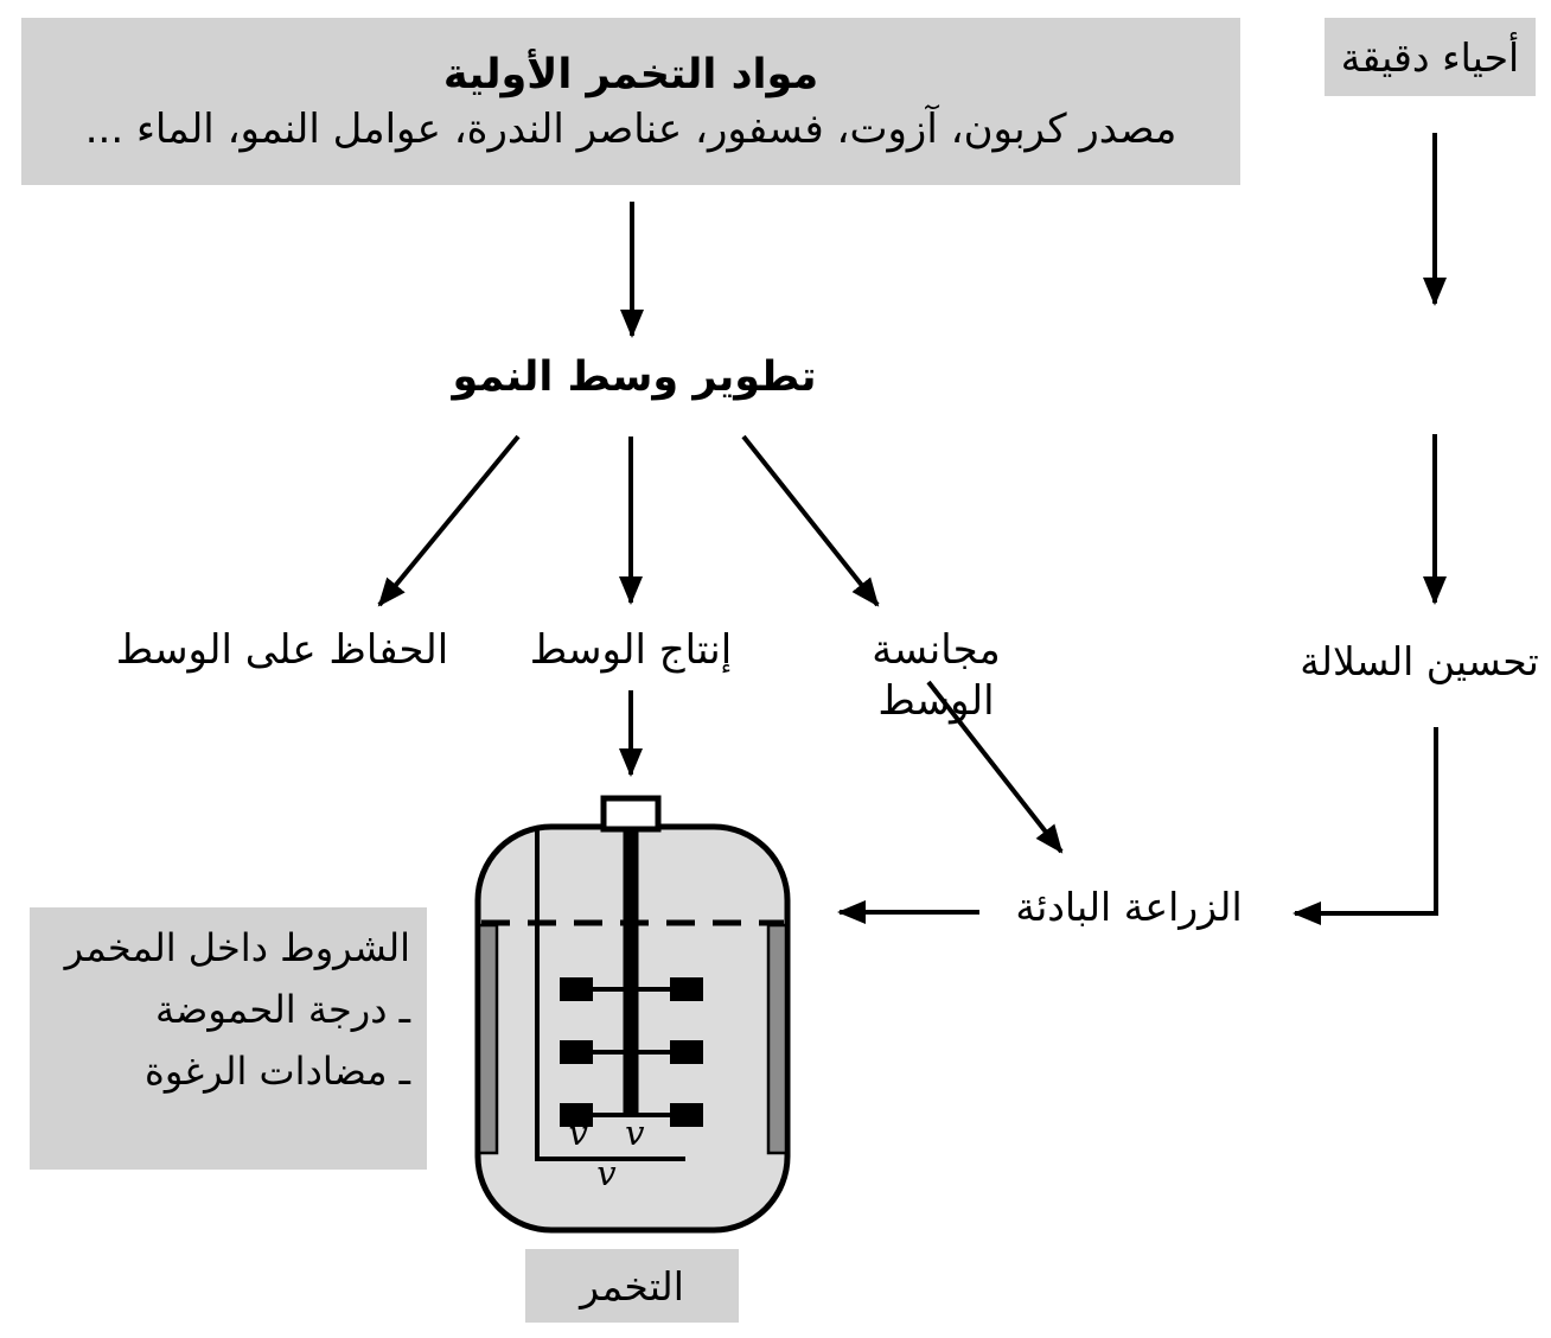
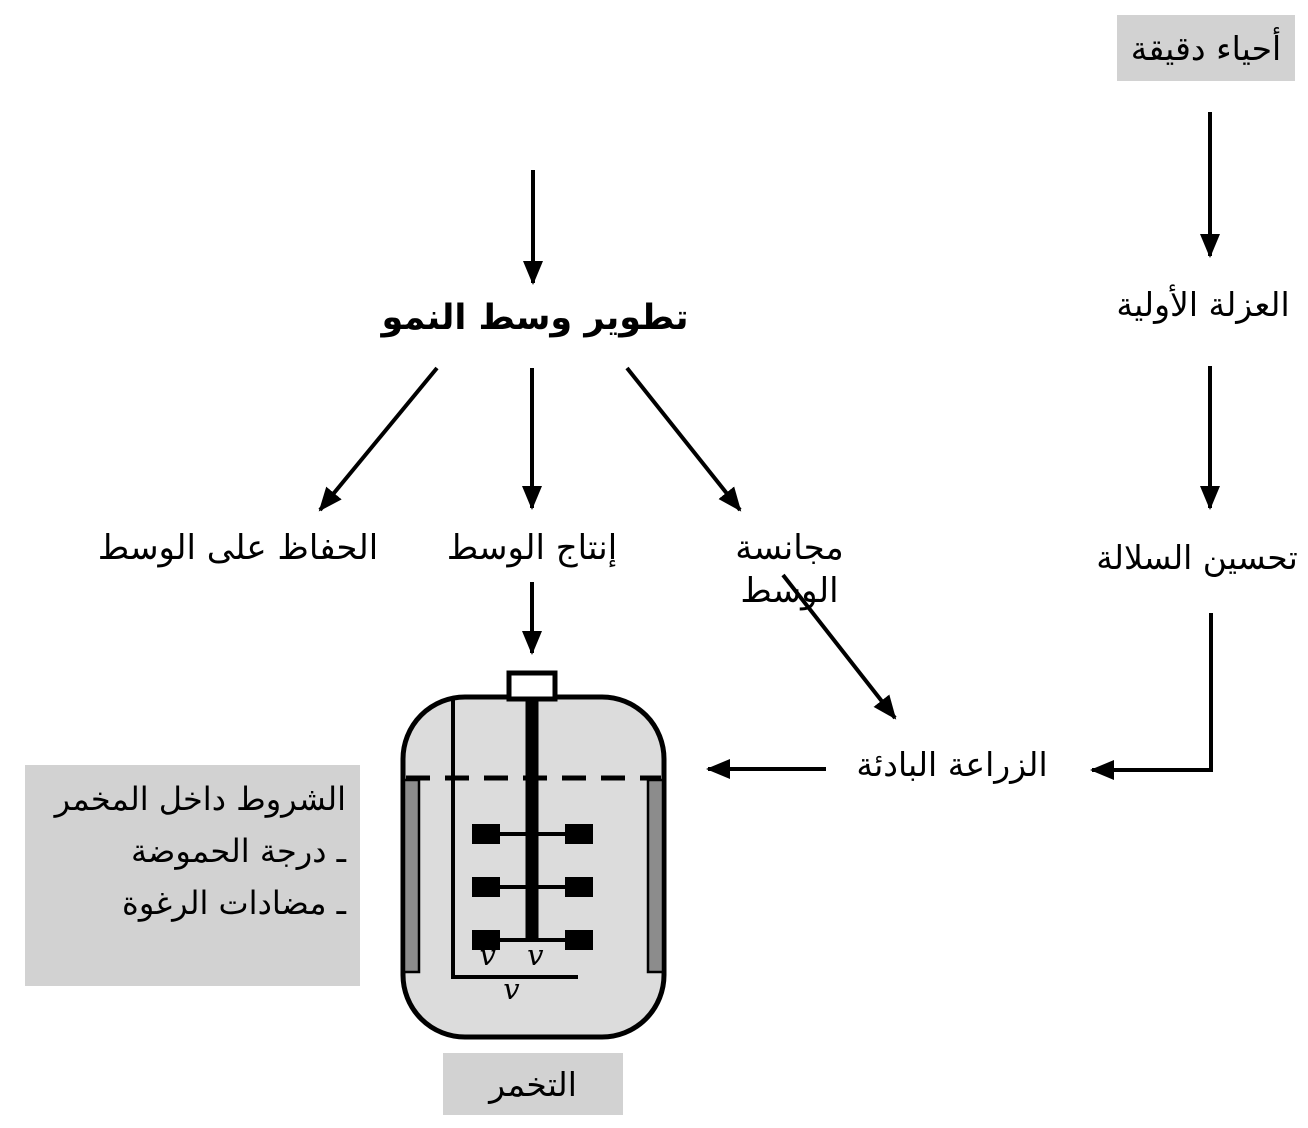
- مواد التخمر الأولية
- مصدر كربون، آزوت، فسفور، عناصر الندرة، عوامل النمو، الماء ...
  أحياء دقيقة
  تطوير وسط النمو
  الحفاظ على الوسط
  إنتاج الوسط
  مجانسة الوسط
+ العزلة الأولية
  تحسين السلالة
  الزراعة البادئة
  الشروط داخل المخمر
  ـ درجة الحموضة
  ـ مضادات الرغوة
  v v v
  التخمر
